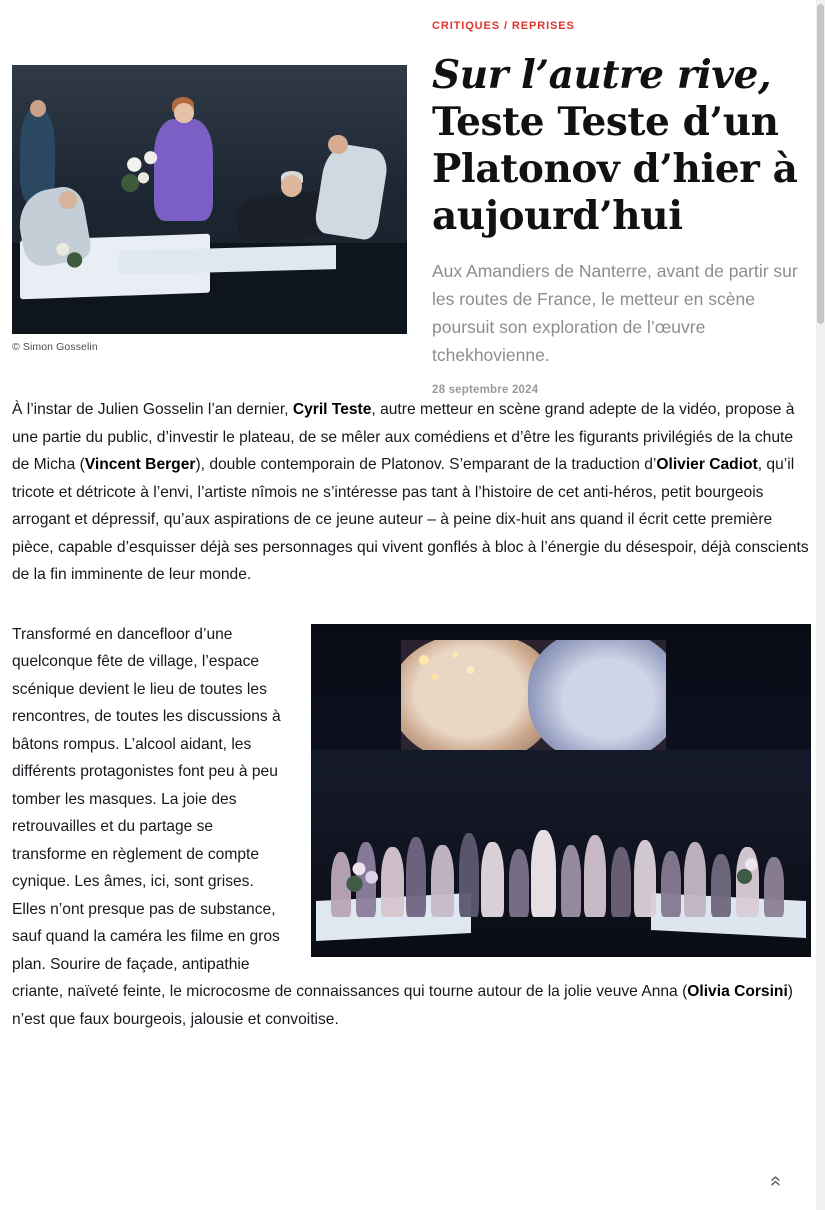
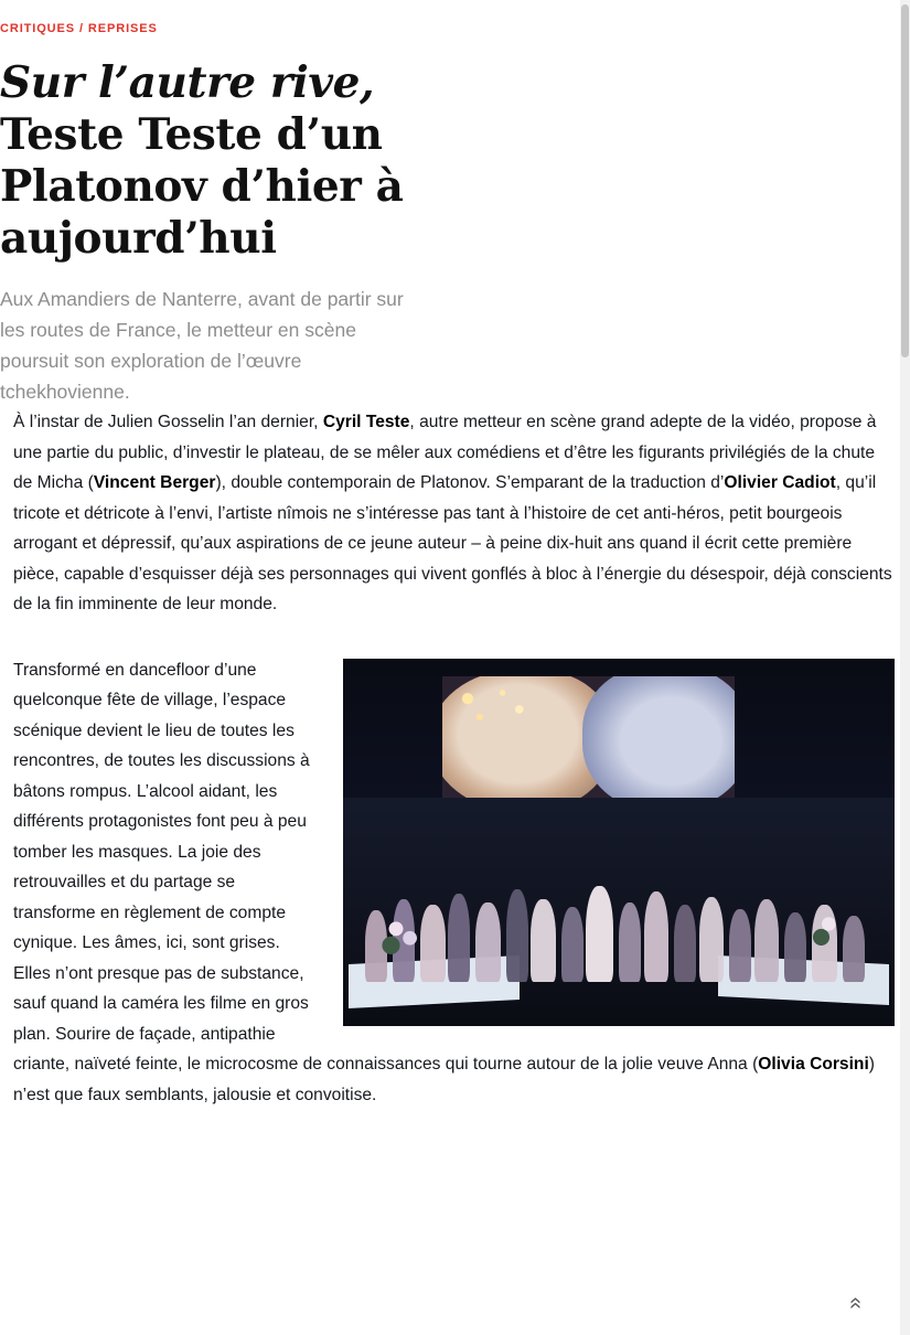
- © Simon Gosselin
  CRITIQUES / REPRISES
  Sur l’autre rive, Teste Teste d’un Platonov d’hier à aujourd’hui
  Aux Amandiers de Nanterre, avant de partir sur les routes de France, le metteur en scène poursuit son exploration de l’œuvre tchekhovienne.
- 28 septembre 2024
  À l’instar de Julien Gosselin l’an dernier, Cyril Teste, autre metteur en scène grand adepte de la vidéo, propose à une partie du public, d’investir le plateau, de se mêler aux comédiens et d’être les figurants privilégiés de la chute de Micha (Vincent Berger), double contemporain de Platonov. S’emparant de la traduction d’Olivier Cadiot, qu’il tricote et détricote à l’envi, l’artiste nîmois ne s’intéresse pas tant à l’histoire de cet anti-héros, petit bourgeois arrogant et dépressif, qu’aux aspirations de ce jeune auteur – à peine dix-huit ans quand il écrit cette première pièce, capable d’esquisser déjà ses personnages qui vivent gonflés à bloc à l’énergie du désespoir, déjà conscients de la fin imminente de leur monde.
- Transformé en dancefloor d’une quelconque fête de village, l’espace scénique devient le lieu de toutes les rencontres, de toutes les discussions à bâtons rompus. L’alcool aidant, les différents protagonistes font peu à peu tomber les masques. La joie des retrouvailles et du partage se transforme en règlement de compte cynique. Les âmes, ici, sont grises. Elles n’ont presque pas de substance, sauf quand la caméra les filme en gros plan. Sourire de façade, antipathie criante, naïveté feinte, le microcosme de connaissances qui tourne autour de la jolie veuve Anna (Olivia Corsini) n’est que faux bourgeois, jalousie et convoitise.
+ Transformé en dancefloor d’une quelconque fête de village, l’espace scénique devient le lieu de toutes les rencontres, de toutes les discussions à bâtons rompus. L’alcool aidant, les différents protagonistes font peu à peu tomber les masques. La joie des retrouvailles et du partage se transforme en règlement de compte cynique. Les âmes, ici, sont grises. Elles n’ont presque pas de substance, sauf quand la caméra les filme en gros plan. Sourire de façade, antipathie criante, naïveté feinte, le microcosme de connaissances qui tourne autour de la jolie veuve Anna (Olivia Corsini) n’est que faux semblants, jalousie et convoitise.
